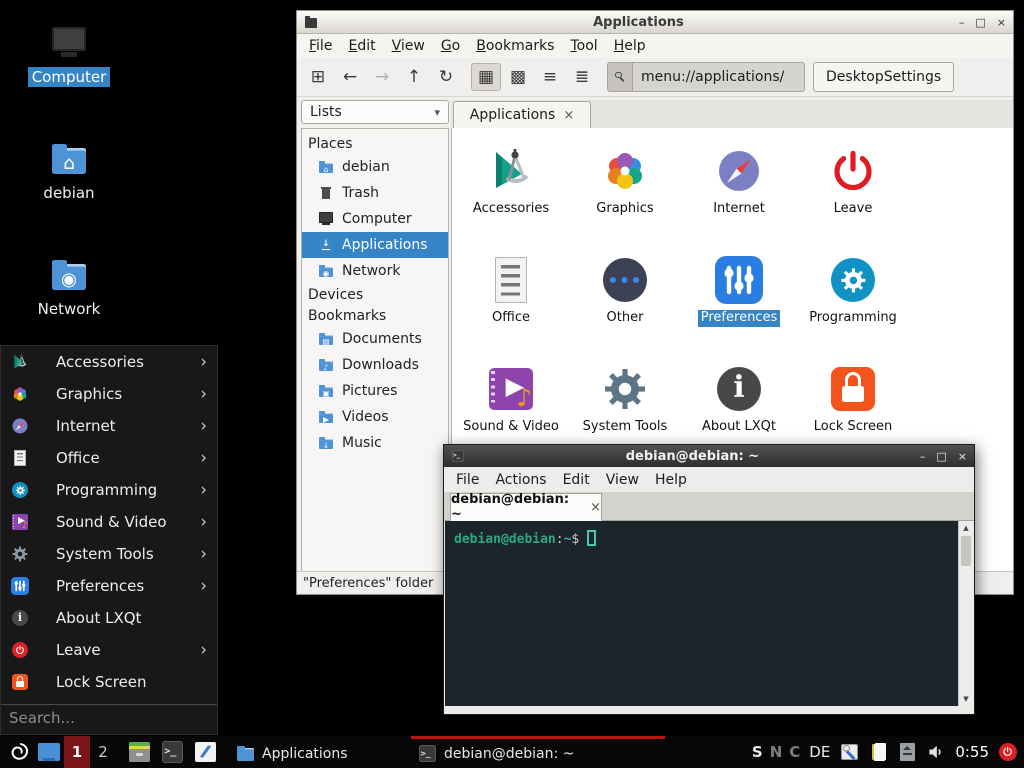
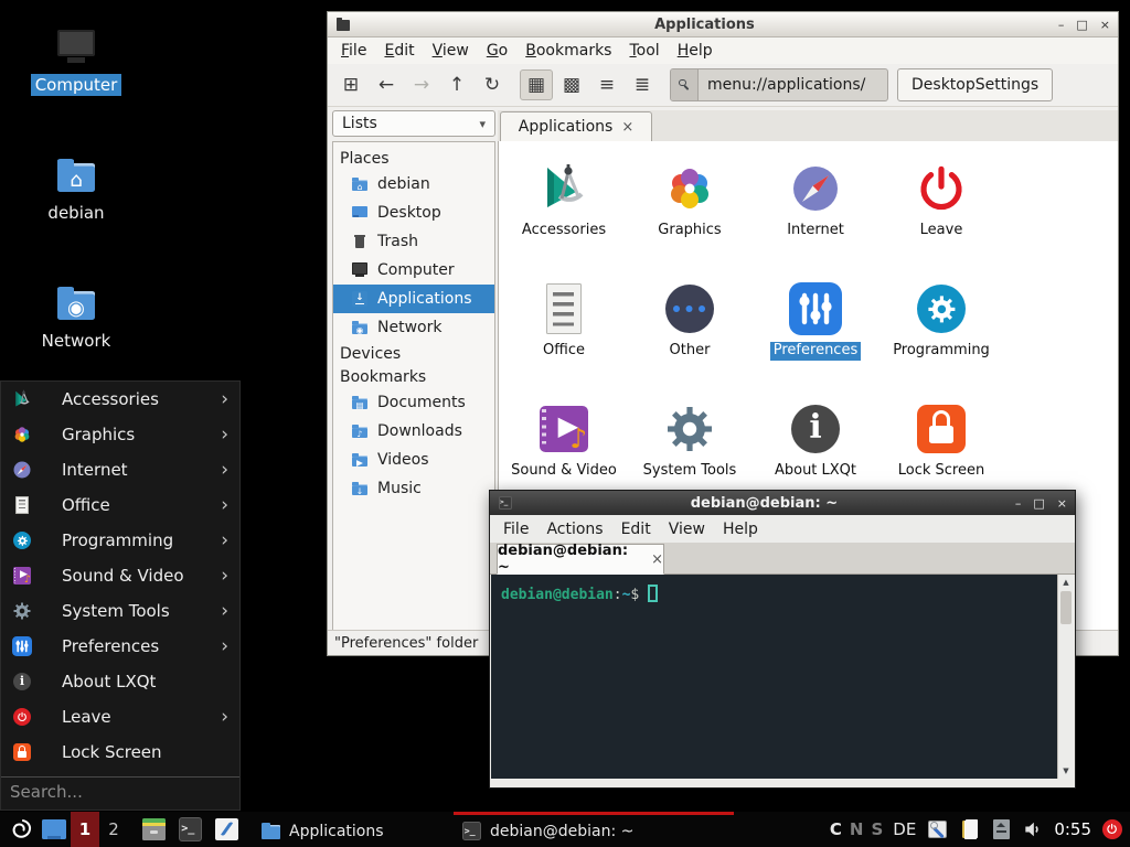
  Computer
  ⌂
  debian
  ◉
  Network
  Applications
  –
  □
  ×
  File
  Edit
  View
  Go
  Bookmarks
  Tool
  Help
  ⊞
  ←
  →
  ↑
  ↻
  ▦
  ▩
  ≡
  ≣
  menu://applications/
  DesktopSettings
  Lists
  ▾
  Applications
  ×
  Places
  ⌂
  debian
+ Desktop
  Trash
  Computer
  ↓
  Applications
  ◉
  Network
  Devices
  Bookmarks
  ▤
  Documents
  ♪
  Downloads
- ▣
- Pictures
  ▶
  Videos
  ↓
  Music
  Accessories
  Graphics
  Internet
  Leave
  Office
  Other
  Preferences
  Programming
  ▶
  ♪
  Sound & Video
  System Tools
  i
  About LXQt
  Lock Screen
  "Preferences" folder
  Accessories
  ›
  Graphics
  ›
  Internet
  ›
  Office
  ›
  Programming
  ›
  ▶
  ♪
  Sound & Video
  ›
  System Tools
  ›
  Preferences
  ›
  i
  About LXQt
  Leave
  ›
  Lock Screen
  Search...
  debian@debian: ~
  –
  □
  ×
  File
  Actions
  Edit
  View
  Help
  debian@debian: ~
  ×
  debian@debian:~$
  ▲
  ▼
  1
  2
  >_
  Applications
  >_
  debian@debian: ~
- S
+ C
  N
- C
+ S
  DE
  0:55
